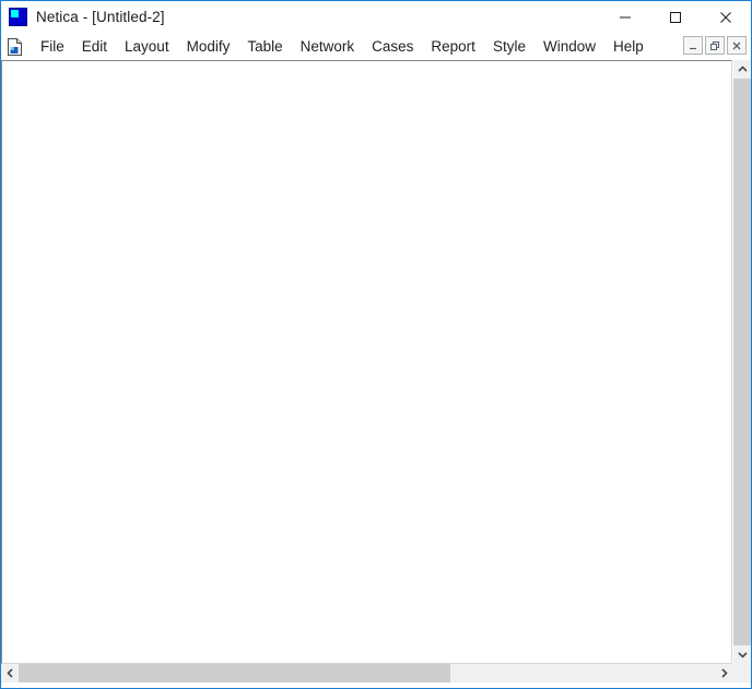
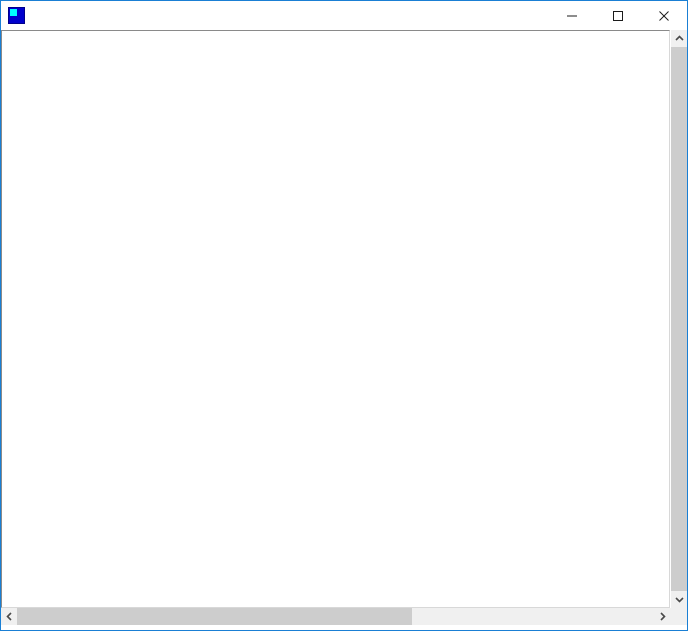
- Netica - [Untitled-2]
- File
- Edit
- Layout
- Modify
- Table
- Network
- Cases
- Report
- Style
- Window
- Help
